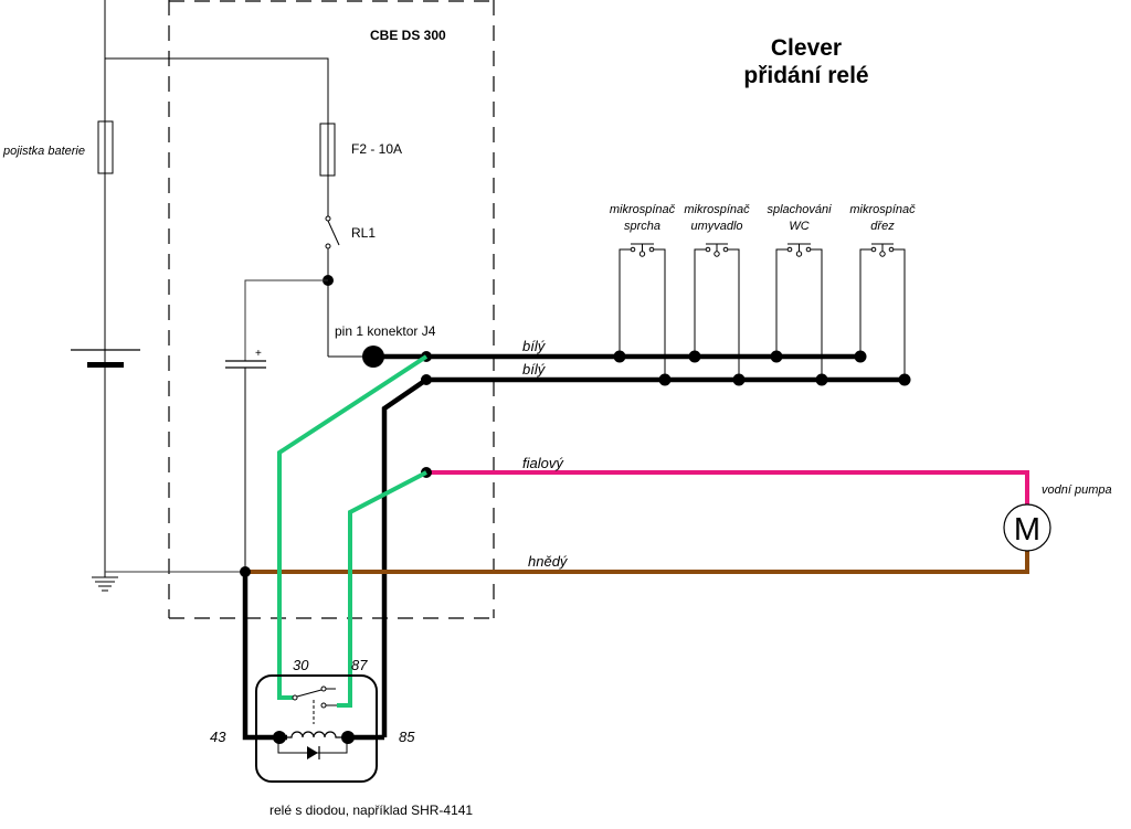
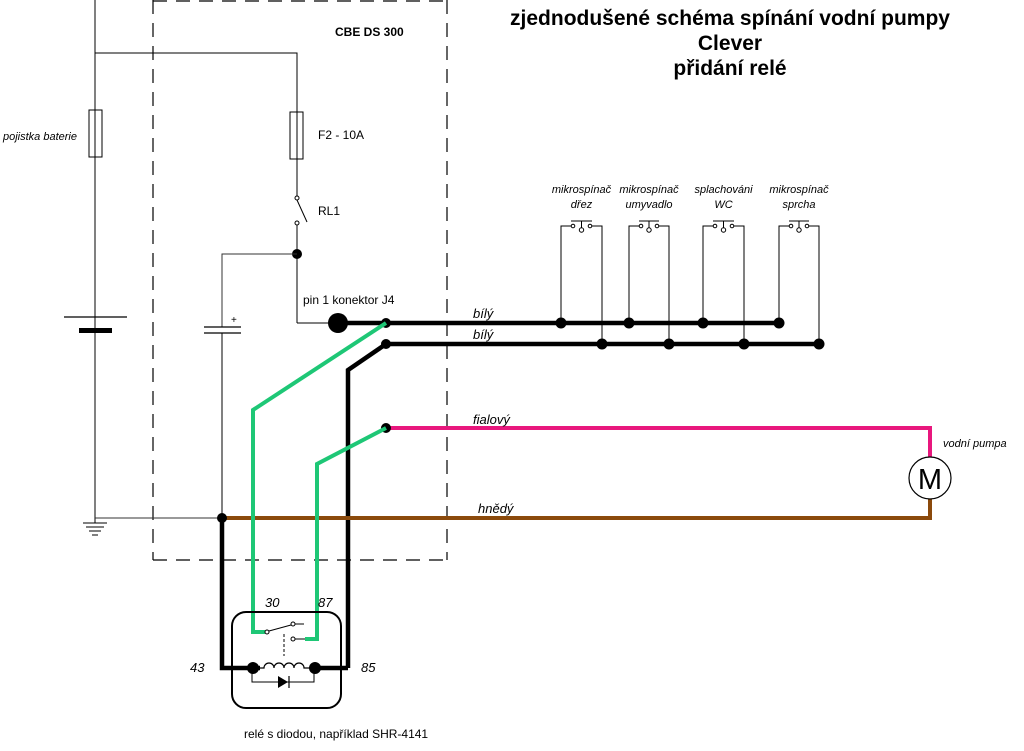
+ zjednodušené schéma spínání vodní pumpy
  Clever
  přidání relé
  CBE DS 300
  pojistka baterie
  F2 - 10A
  RL1
  +
  pin 1 konektor J4
  bílý
  bílý
  mikrospínač
- sprcha
+ dřez
  mikrospínač
  umyvadlo
  splachováni
  WC
  mikrospínač
- dřez
+ sprcha
  fialový
  hnědý
  M
  vodní pumpa
  30
  87
  43
  85
  relé s diodou, například SHR-4141
